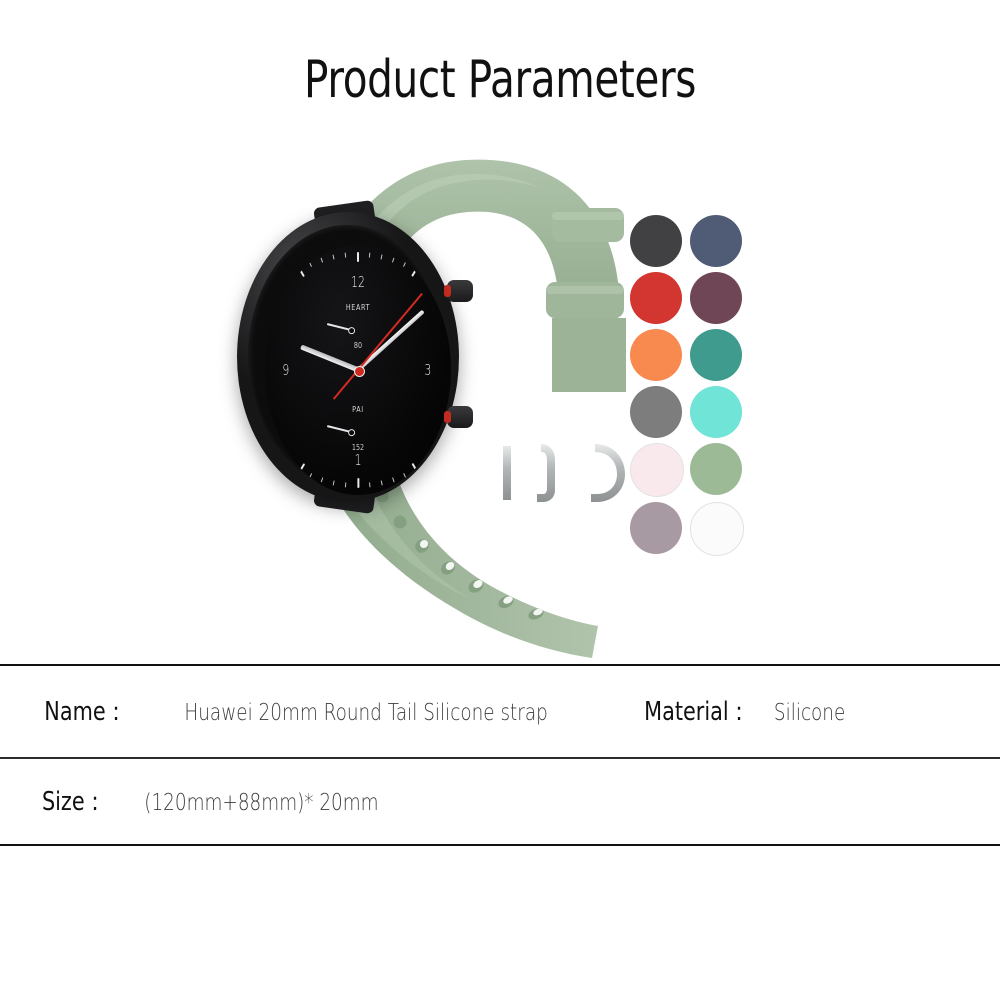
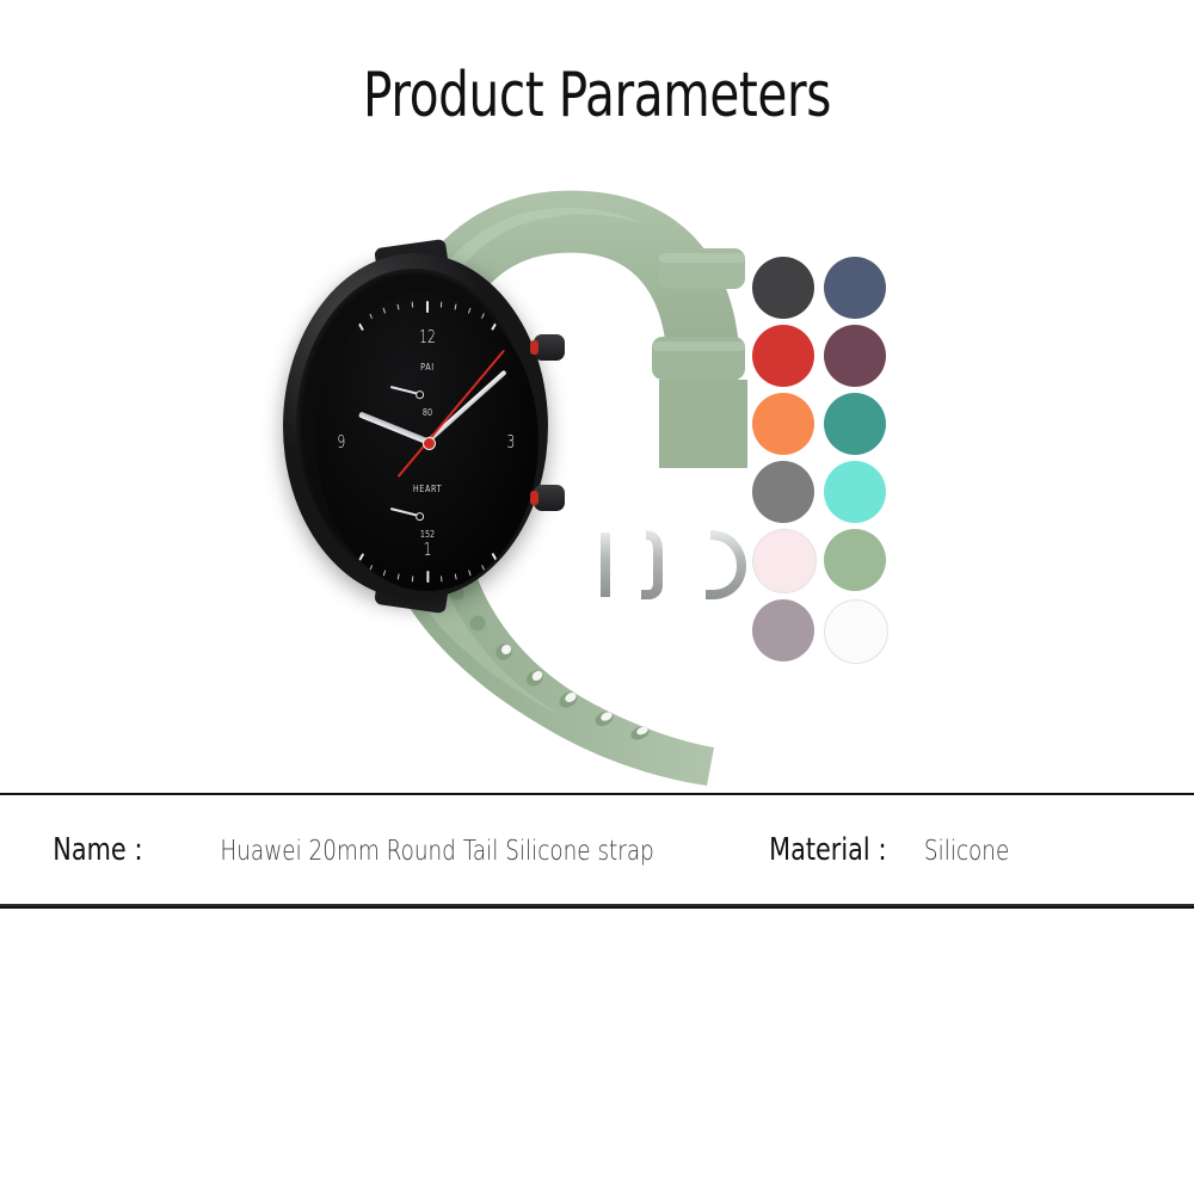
  Product Parameters
  12
  3
  1
  9
- HEART
+ PAI
  80
- PAI
+ HEART
  152
  Name：
  Huawei 20mm Round Tail Silicone strap
  Material：
  Silicone
- Size：
- (120mm+88mm)* 20mm
